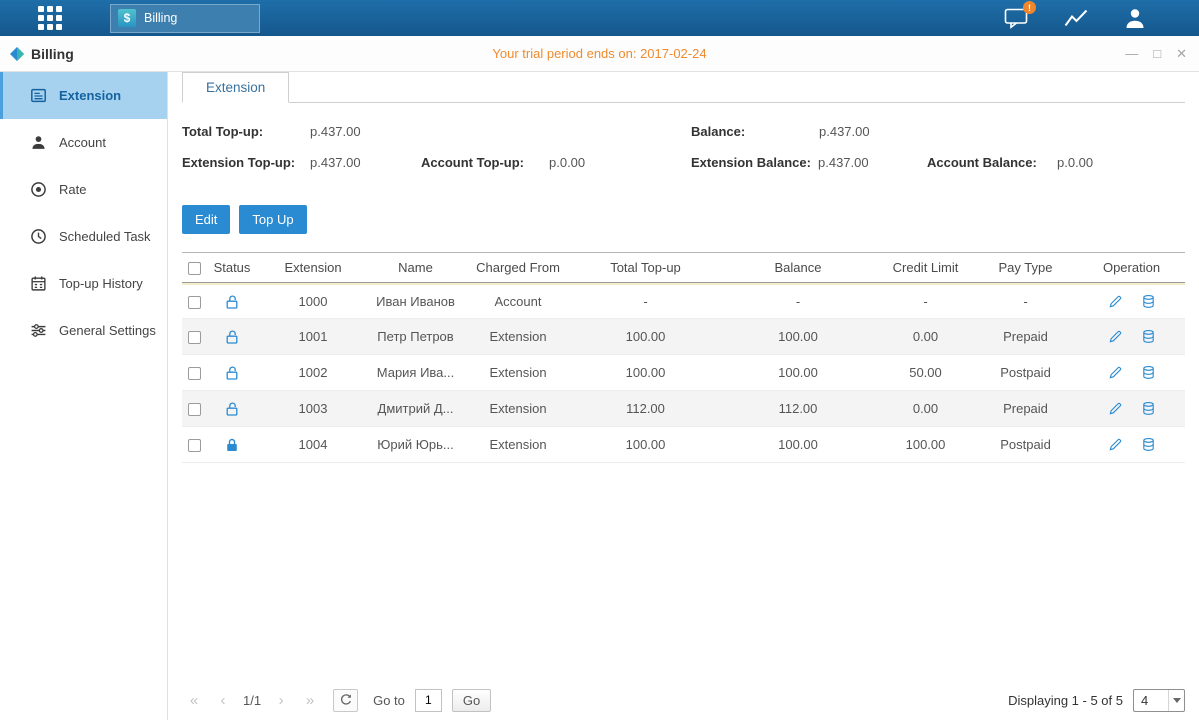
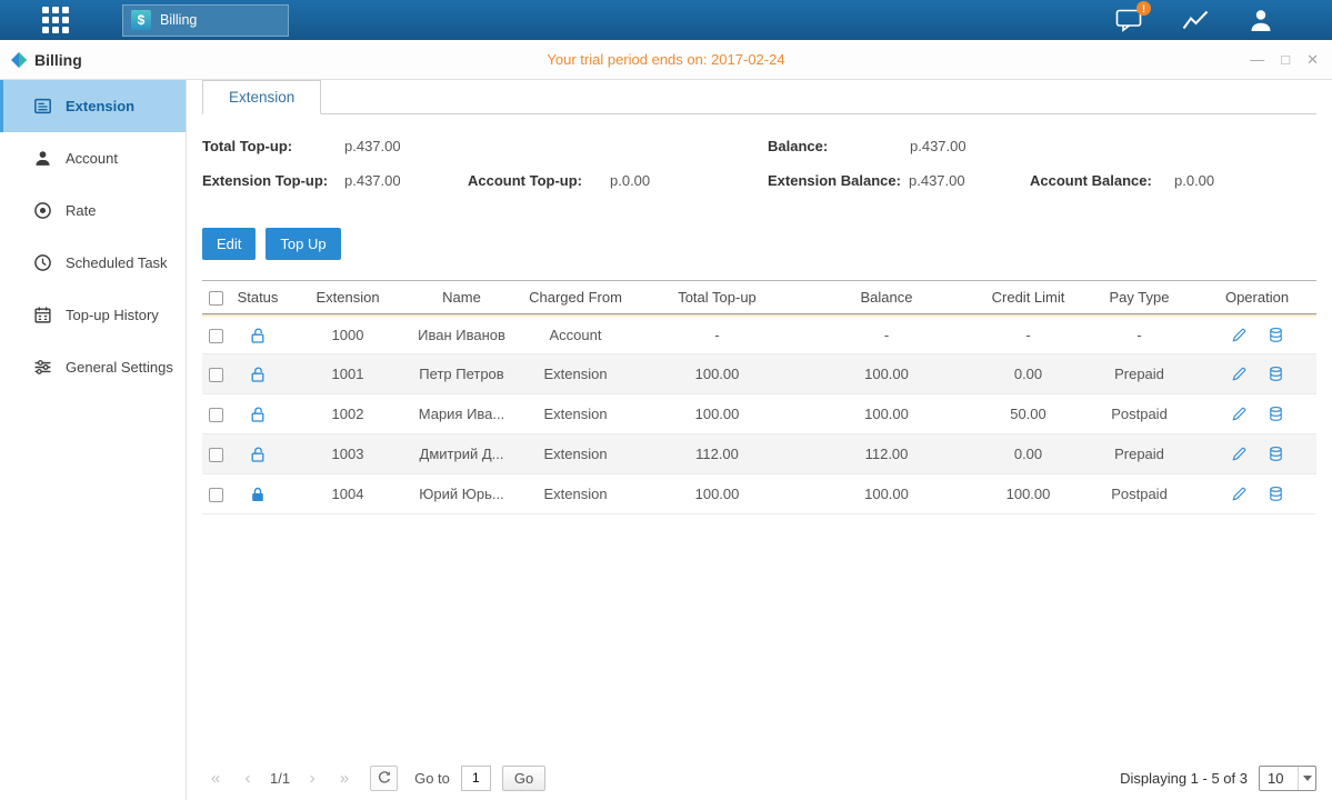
  $
  Billing
  !
  Billing
  Your trial period ends on: 2017-02-24
  —
  □
  ✕
  Extension
  Account
  Rate
  Scheduled Task
  Top-up History
  General Settings
  Extension
  Total Top-up:
  p.437.00
  Balance:
  p.437.00
  Extension Top-up:
  p.437.00
  Account Top-up:
  p.0.00
  Extension Balance:
  p.437.00
  Account Balance:
  p.0.00
  Edit
  Top Up
  	Status	Extension	Name	Charged From	Total Top-up	Balance	Credit Limit	Pay Type	Operation
  		1000	Иван Иванов	Account	-	-	-	-
  		1001	Петр Петров	Extension	100.00	100.00	0.00	Prepaid
  		1002	Мария Ива...	Extension	100.00	100.00	50.00	Postpaid
  		1003	Дмитрий Д...	Extension	112.00	112.00	0.00	Prepaid
  		1004	Юрий Юрь...	Extension	100.00	100.00	100.00	Postpaid
  «
  ‹
  1/1
  ›
  »
  Go to
  1
  Go
- Displaying 1 - 5 of 5
+ Displaying 1 - 5 of 3
- 4
+ 10
